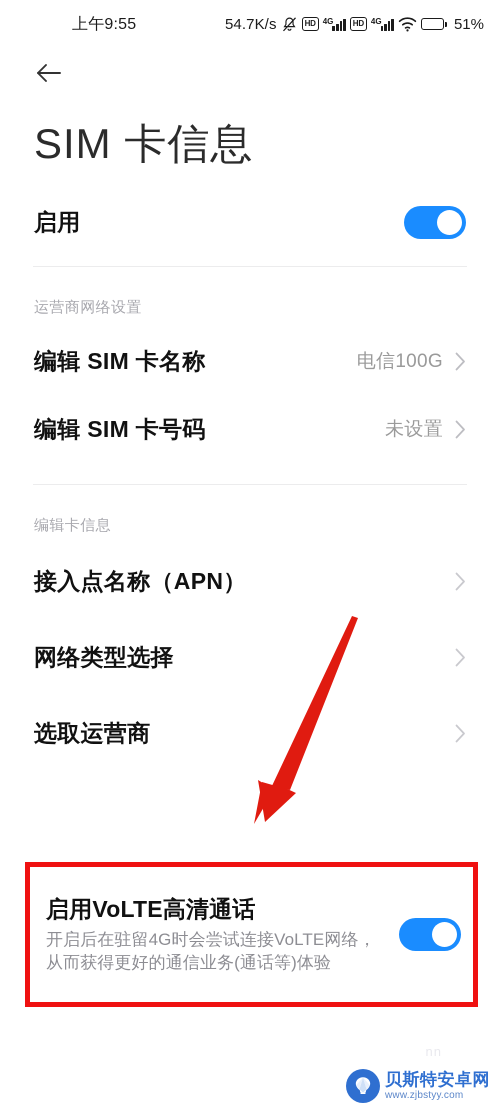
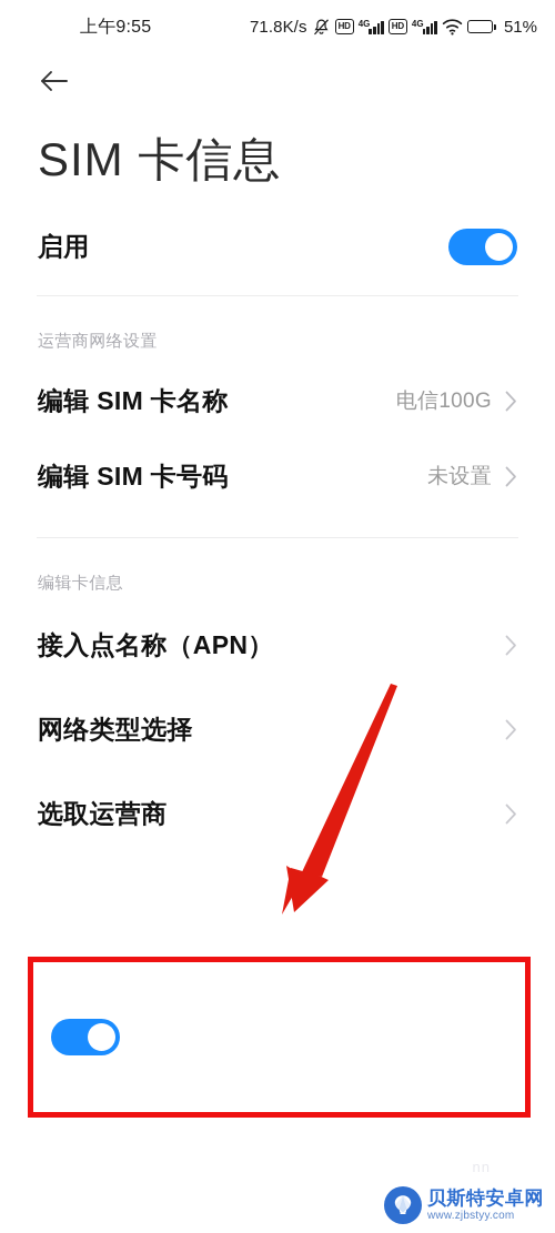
  上午9:55
- 54.7K/s
+ 71.8K/s
  HD
  4G
  HD
  4G
  51%
  SIM 卡信息
  启用
  运营商网络设置
  编辑 SIM 卡名称
  电信100G
  编辑 SIM 卡号码
  未设置
  编辑卡信息
  接入点名称（APN）
  网络类型选择
  选取运营商
- 启用VoLTE高清通话
- 开启后在驻留4G时会尝试连接VoLTE网络，从而获得更好的通信业务(通话等)体验
  贝斯特安卓网
  www.zjbstyy.com
